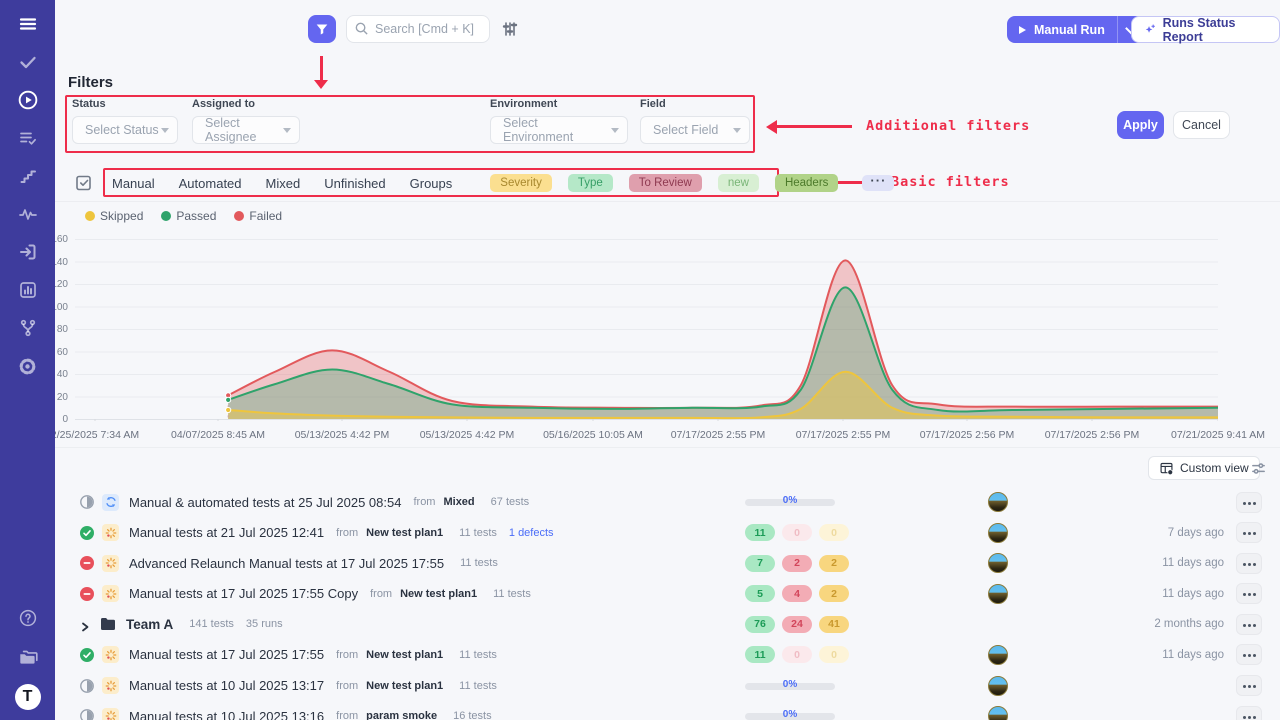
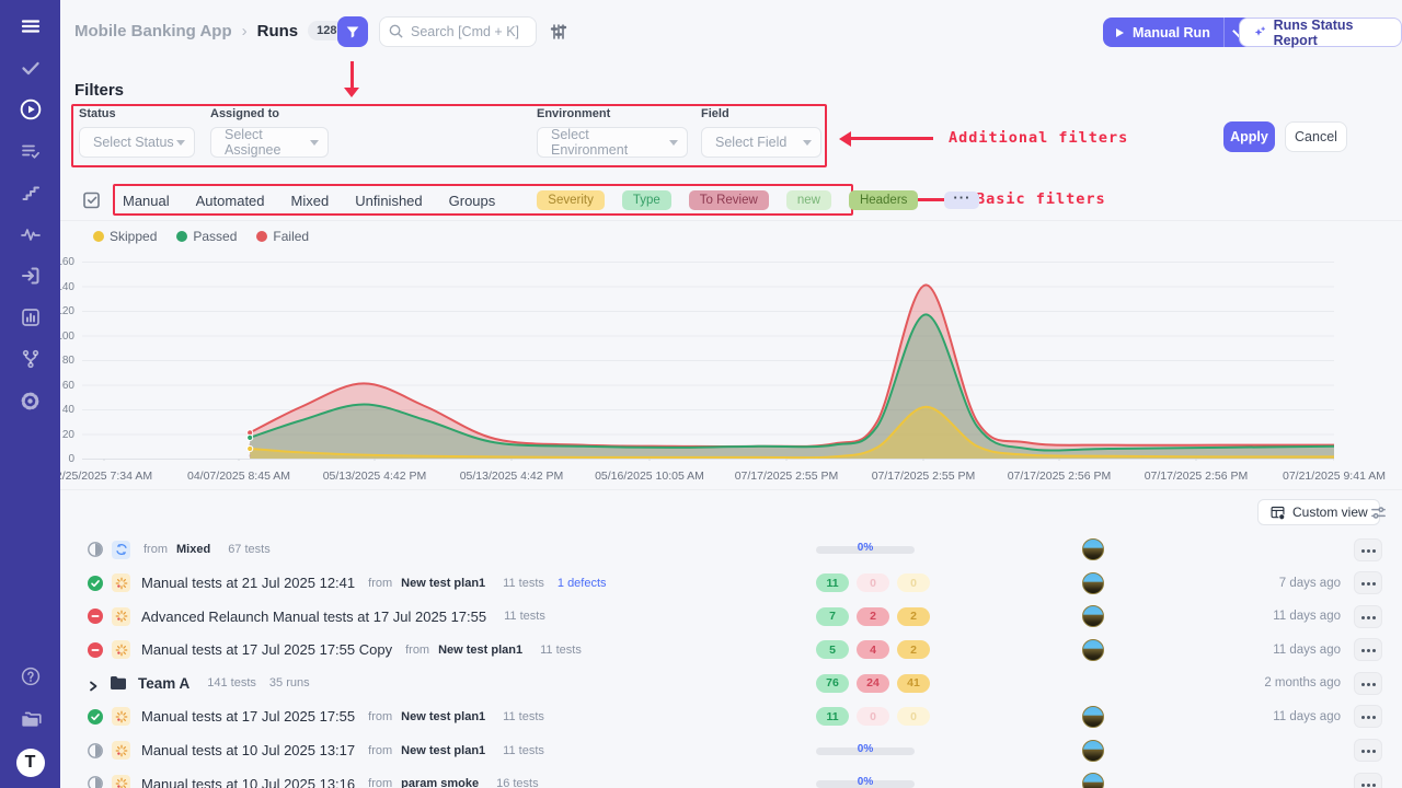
  T
+ Mobile Banking App
+ ›
+ Runs
+ 128
  Search [Cmd + K]
  Manual Run
  Runs Status Report
  Filters
  Status
  Select Status
  Assigned to
  Select Assignee
  Environment
  Select Environment
  Field
  Select Field
  Apply
  Cancel
  Additional filters
  Basic filters
  Manual
  Automated
  Mixed
  Unfinished
  Groups
  Severity
  Type
  To Review
  new
  Headers
  ···
  Skipped
  Passed
  Failed
  0
  20
  40
  60
  80
  /25/2025 7:34 AM
  04/07/2025 8:45 AM
  05/13/2025 4:42 PM
  05/13/2025 4:42 PM
  05/16/2025 10:05 AM
  07/17/2025 2:55 PM
  07/17/2025 2:55 PM
  07/17/2025 2:56 PM
  07/17/2025 2:56 PM
  07/21/2025 9:41 AM
  Custom view
- Manual & automated tests at 25 Jul 2025 08:54
  from
  Mixed
  67 tests
  0%
  Manual tests at 21 Jul 2025 12:41
  from
  New test plan1
  11 tests
  1 defects
  11
  0
  0
  7 days ago
  Advanced Relaunch Manual tests at 17 Jul 2025 17:55
  11 tests
  7
  2
  2
  11 days ago
  Manual tests at 17 Jul 2025 17:55 Copy
  from
  New test plan1
  11 tests
  5
  4
  2
  11 days ago
  Team A
  141 tests
  35 runs
  76
  24
  41
  2 months ago
  Manual tests at 17 Jul 2025 17:55
  from
  New test plan1
  11 tests
  11
  0
  0
  11 days ago
  Manual tests at 10 Jul 2025 13:17
  from
  New test plan1
  11 tests
  0%
  Manual tests at 10 Jul 2025 13:16
  from
  param smoke
  16 tests
  0%
